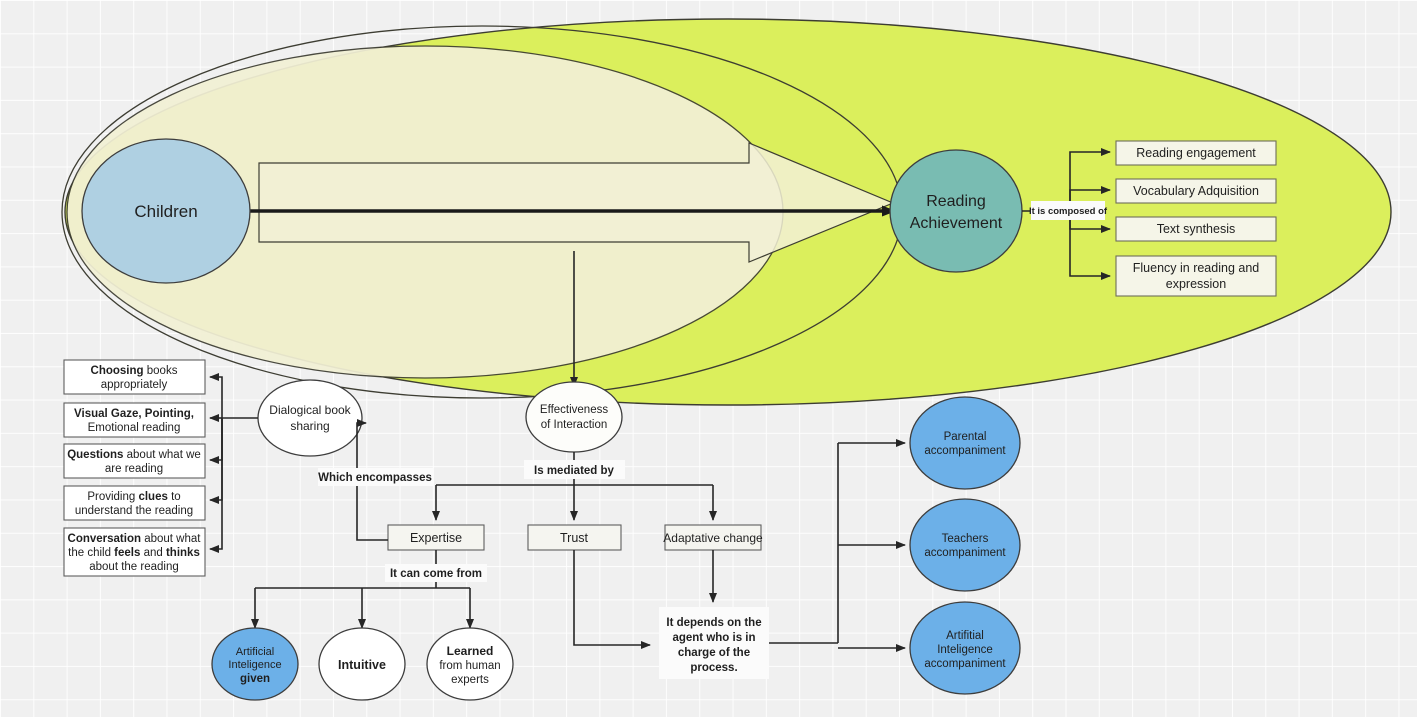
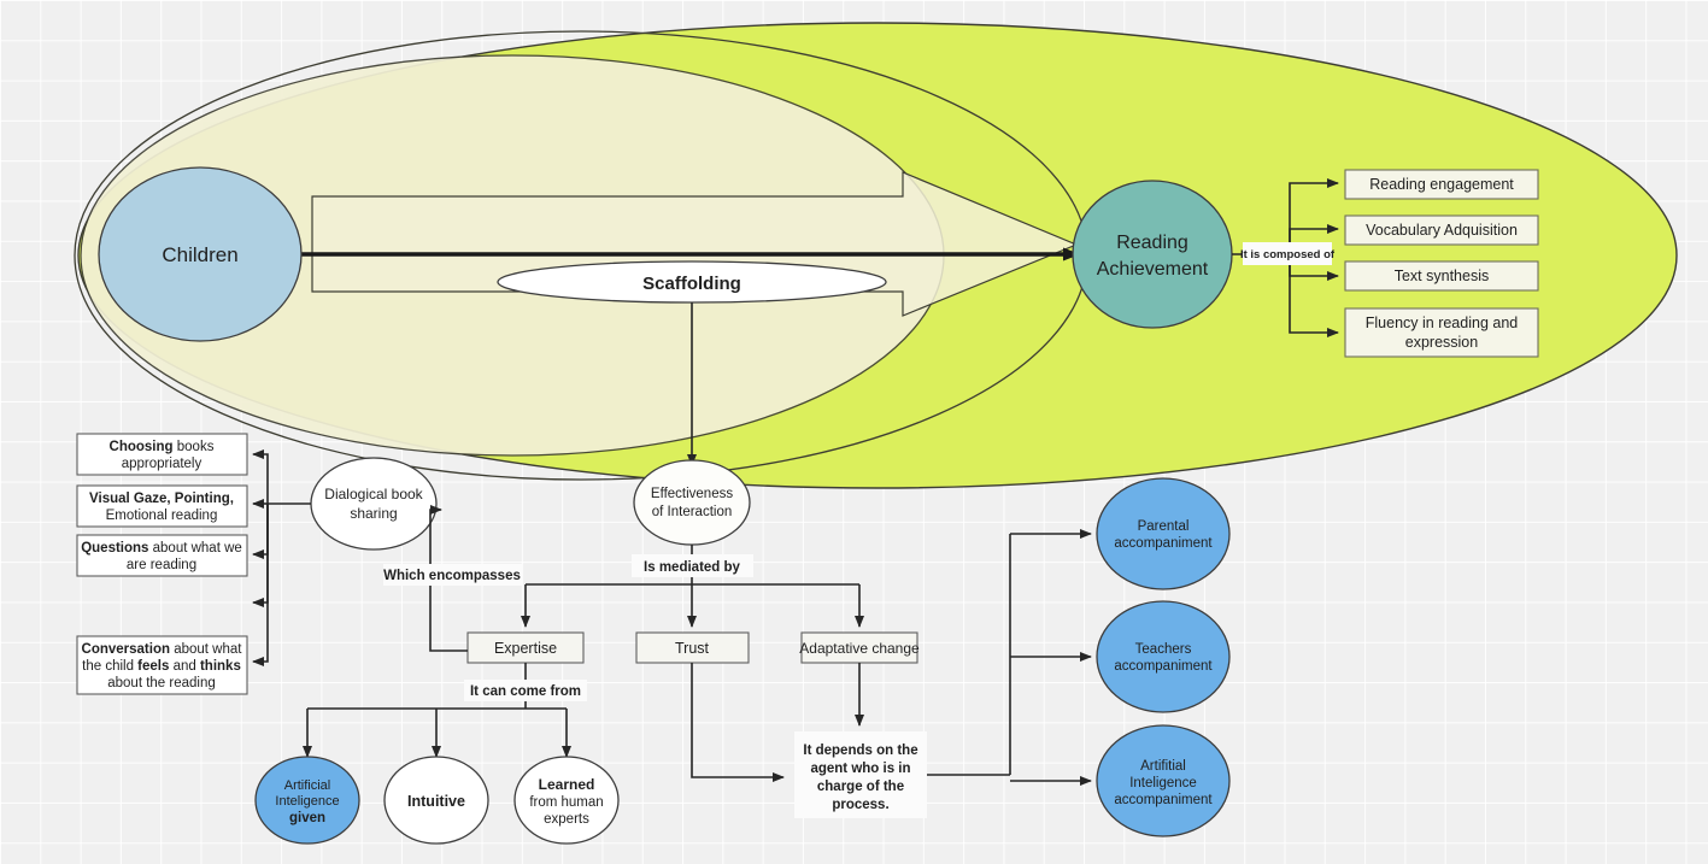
  Children
  Reading
  Achievement
  It is composed of
  Reading engagement
  Vocabulary Adquisition
  Text synthesis
  Fluency in reading and
  expression
+ Scaffolding
  Dialogical book
  sharing
  Choosing books
  appropriately
  Visual Gaze, Pointing,
  Emotional reading
  Questions about what we
  are reading
- Providing clues to
- understand the reading
  Conversation about what
  the child feels and thinks
  about the reading
  Effectiveness
  of Interaction
  Is mediated by
  Expertise
  Trust
  Adaptative change
  Which encompasses
  It can come from
  Artificial
  Inteligence
  given
  Intuitive
  Learned
  from human
  experts
  It depends on the
  agent who is in
  charge of the
  process.
  Parental
  accompaniment
  Teachers
  accompaniment
  Artifitial
  Inteligence
  accompaniment
